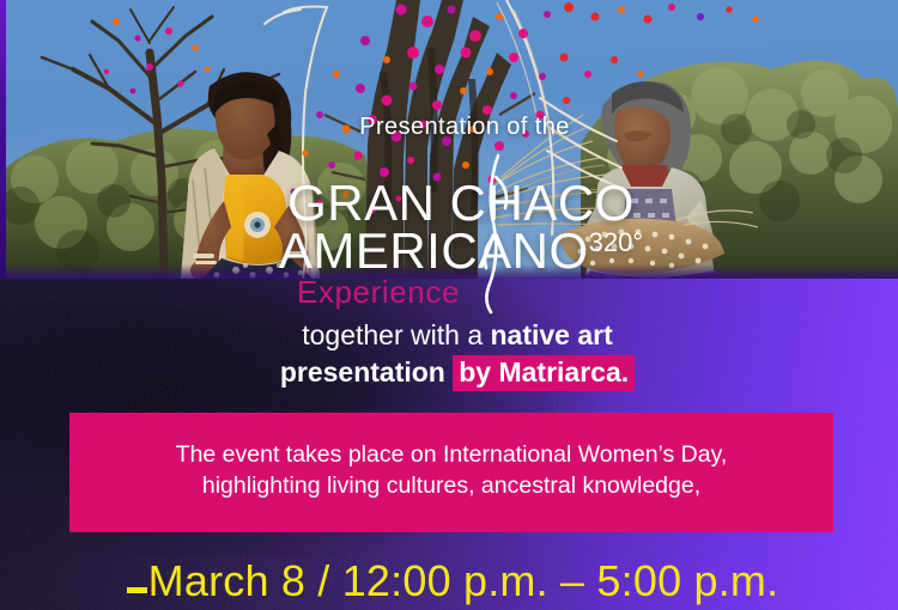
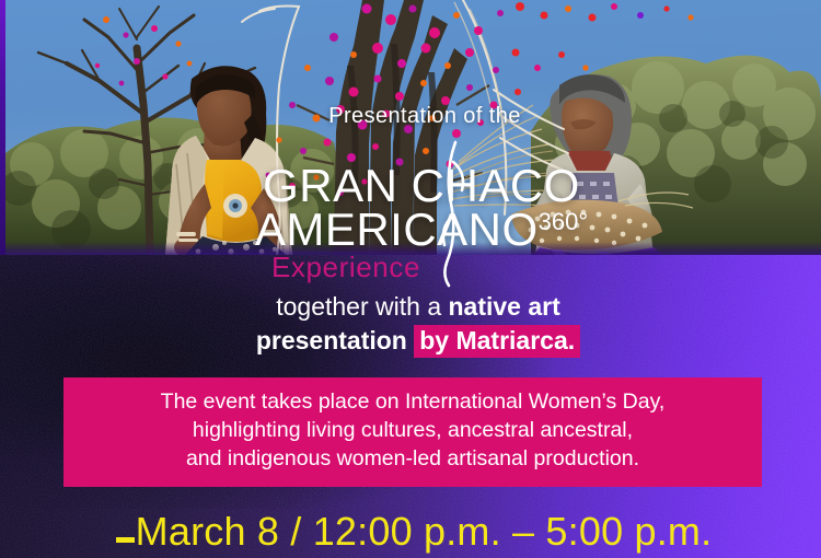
  Presentation of the
  GRAN CACO
- AMERICNO320°
+ AMERICNO360°
  Experience
  together with a native art
  presentation by Matriarca.
  The event takes place on International Women’s Day,
- highlighting living cultures, ancestral knowledge,
+ highlighting living cultures, ancestral ancestral,
+ and indigenous women-led artisanal production.
  March 8 / 12:00 p.m. – 5:00 p.m.
